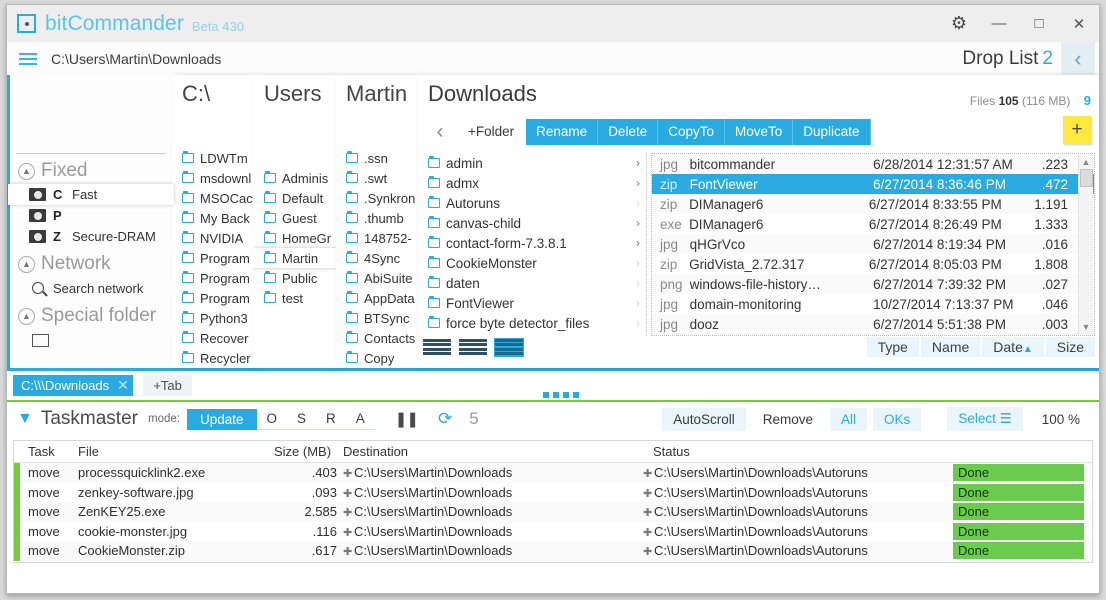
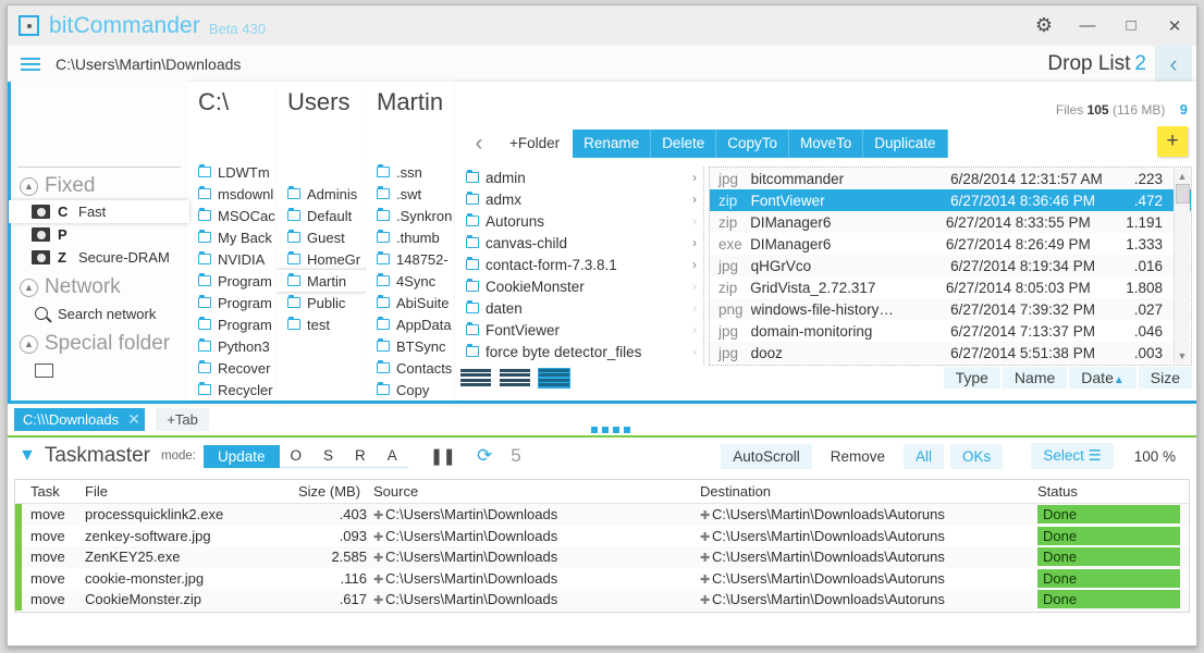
  bitCommander
  Beta 430
  ⚙
  —
  □
  ✕
  C:\Users\Martin\Downloads
  Drop List 2
  ‹
  ▲
  Fixed
  C
  Fast
  P
  Z
  Secure-DRAM
  ▲
  Network
  Search network
  ▲
  Special folder
  C:\
  LDWTm
  msdownl
  MSOCac
  My Back
  NVIDIA
  Program
  Program
  Program
  Python3
  Recover
  Recycler
  Users
  Adminis
  Default
  Guest
  HomeGr
  Martin
  Public
  test
  Martin
  .ssn
  .swt
  .Synkron
  .thumb
  148752-
  4Sync
  AbiSuite
  AppData
  BTSync
  Contacts
  Copy
- Downloads
  Files 105 (116 MB) 9
  ‹
  +Folder
  Rename
  Delete
  CopyTo
  MoveTo
  Duplicate
  +
  admin
  ›
  admx
  ›
  Autoruns
  ›
  canvas-child
  ›
  contact-form-7.3.8.1
  ›
  CookieMonster
  ›
  daten
  ›
  FontViewer
  ›
  force byte detector_files
  ›
  jpg
  bitcommander
  6/28/2014 12:31:57 AM
  .223
  zip
  FontViewer
  6/27/2014 8:36:46 PM
  .472
  zip
  DIManager6
  6/27/2014 8:33:55 PM
  1.191
  exe
  DIManager6
  6/27/2014 8:26:49 PM
  1.333
  jpg
  qHGrVco
  6/27/2014 8:19:34 PM
  .016
  zip
  GridVista_2.72.317
  6/27/2014 8:05:03 PM
  1.808
  png
  windows-file-history…
  6/27/2014 7:39:32 PM
  .027
  jpg
  domain-monitoring
- 10/27/2014 7:13:37 PM
+ 6/27/2014 7:13:37 PM
  .046
  jpg
  dooz
  6/27/2014 5:51:38 PM
  .003
  ▲
  ▼
  Type
  Name
  Date▲
  Size
  C:\\\Downloads
  ✕
  +Tab
  ▼
  Taskmaster
  mode:
  Update
  O
  S
  R
  A
  ❚❚
  ⟳
  5
  AutoScroll
  Remove
  All
  OKs
  Select ☰
  100 %
  Task
  File
  Size (MB)
+ Source
  Destination
  Status
  move
  processquicklink2.exe
  .403
  ✚ C:\Users\Martin\Downloads
  ✚ C:\Users\Martin\Downloads\Autoruns
  Done
  move
  zenkey-software.jpg
  .093
  ✚ C:\Users\Martin\Downloads
  ✚ C:\Users\Martin\Downloads\Autoruns
  Done
  move
  ZenKEY25.exe
  2.585
  ✚ C:\Users\Martin\Downloads
  ✚ C:\Users\Martin\Downloads\Autoruns
  Done
  move
  cookie-monster.jpg
  .116
  ✚ C:\Users\Martin\Downloads
  ✚ C:\Users\Martin\Downloads\Autoruns
  Done
  move
  CookieMonster.zip
  .617
  ✚ C:\Users\Martin\Downloads
  ✚ C:\Users\Martin\Downloads\Autoruns
  Done
